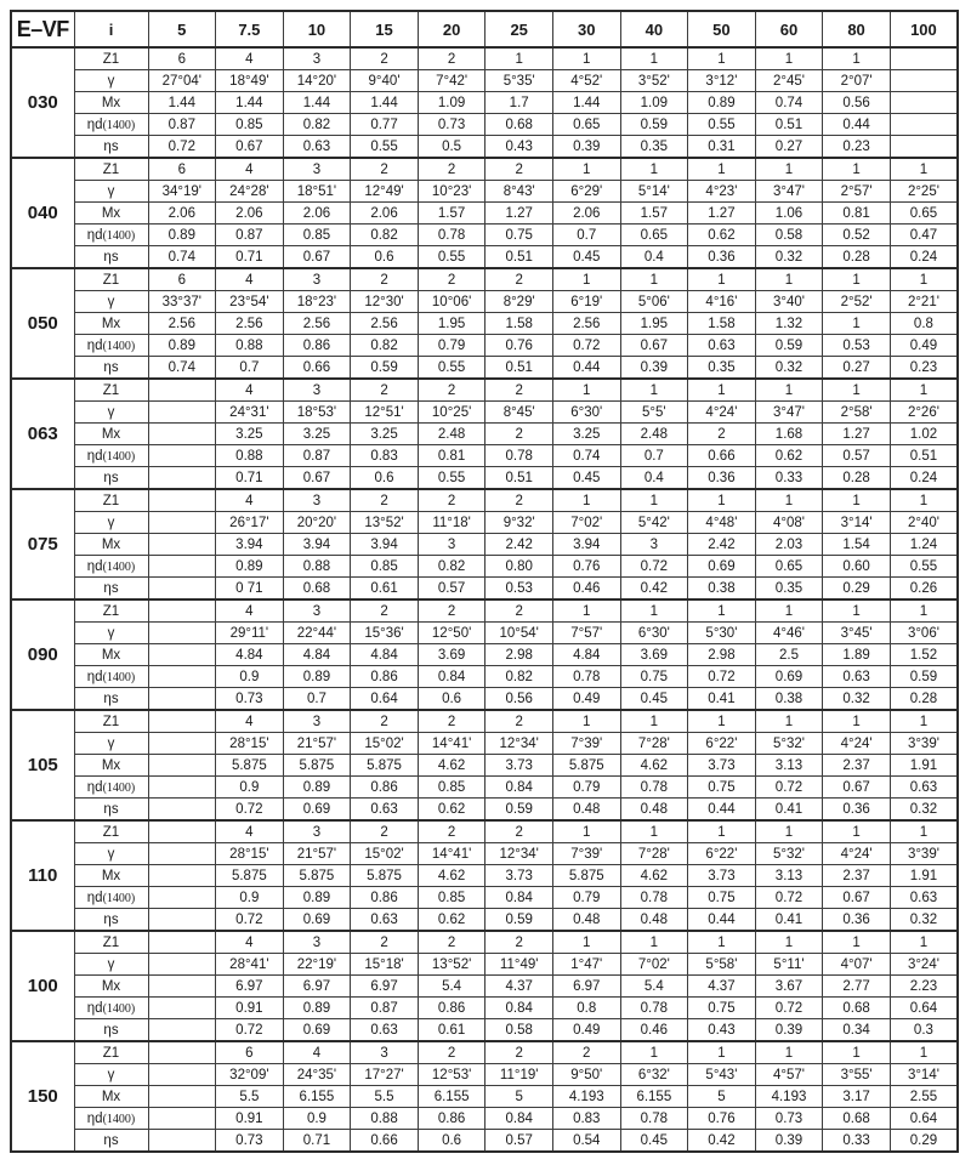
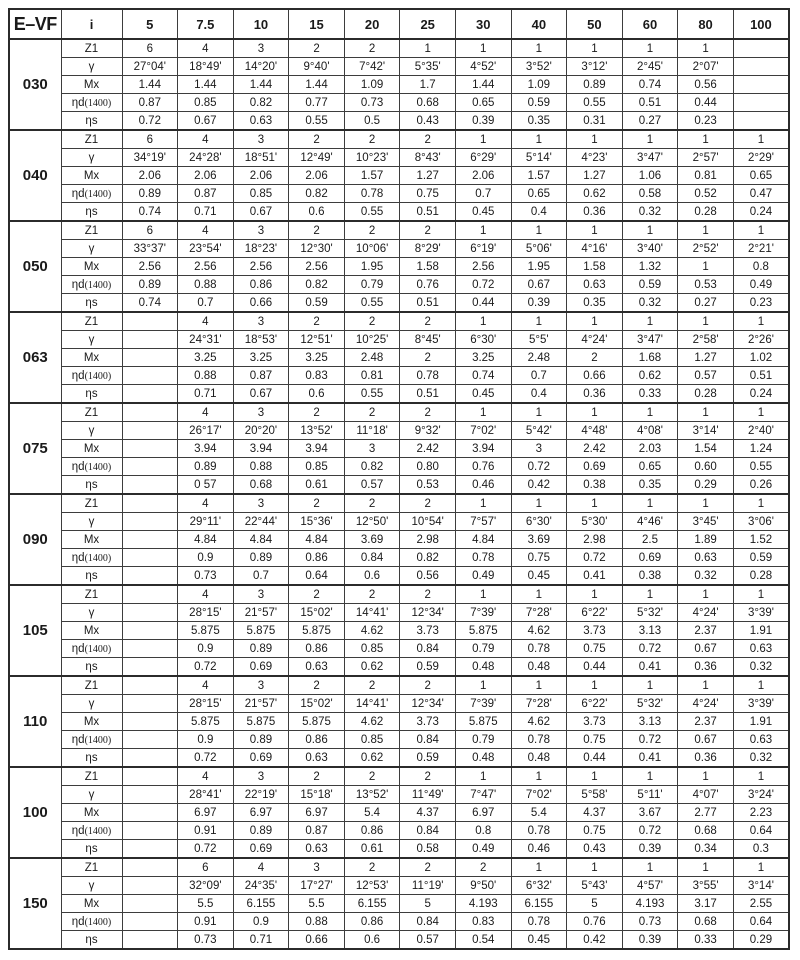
  E–VF	i	5	7.5	10	15	20	25	30	40	50	60	80	100
  030	Z1	6	4	3	2	2	1	1	1	1	1	1
  γ	27°04'	18°49'	14°20'	9°40'	7°42'	5°35'	4°52'	3°52'	3°12'	2°45'	2°07'
  Mx	1.44	1.44	1.44	1.44	1.09	1.7	1.44	1.09	0.89	0.74	0.56
  ηd(1400)	0.87	0.85	0.82	0.77	0.73	0.68	0.65	0.59	0.55	0.51	0.44
  ηs	0.72	0.67	0.63	0.55	0.5	0.43	0.39	0.35	0.31	0.27	0.23
  040	Z1	6	4	3	2	2	2	1	1	1	1	1	1
- γ	34°19'	24°28'	18°51'	12°49'	10°23'	8°43'	6°29'	5°14'	4°23'	3°47'	2°57'	2°25'
+ γ	34°19'	24°28'	18°51'	12°49'	10°23'	8°43'	6°29'	5°14'	4°23'	3°47'	2°57'	2°29'
  Mx	2.06	2.06	2.06	2.06	1.57	1.27	2.06	1.57	1.27	1.06	0.81	0.65
  ηd(1400)	0.89	0.87	0.85	0.82	0.78	0.75	0.7	0.65	0.62	0.58	0.52	0.47
  ηs	0.74	0.71	0.67	0.6	0.55	0.51	0.45	0.4	0.36	0.32	0.28	0.24
  050	Z1	6	4	3	2	2	2	1	1	1	1	1	1
  γ	33°37'	23°54'	18°23'	12°30'	10°06'	8°29'	6°19'	5°06'	4°16'	3°40'	2°52'	2°21'
  Mx	2.56	2.56	2.56	2.56	1.95	1.58	2.56	1.95	1.58	1.32	1	0.8
  ηd(1400)	0.89	0.88	0.86	0.82	0.79	0.76	0.72	0.67	0.63	0.59	0.53	0.49
  ηs	0.74	0.7	0.66	0.59	0.55	0.51	0.44	0.39	0.35	0.32	0.27	0.23
  063	Z1		4	3	2	2	2	1	1	1	1	1	1
  γ		24°31'	18°53'	12°51'	10°25'	8°45'	6°30'	5°5'	4°24'	3°47'	2°58'	2°26'
  Mx		3.25	3.25	3.25	2.48	2	3.25	2.48	2	1.68	1.27	1.02
  ηd(1400)		0.88	0.87	0.83	0.81	0.78	0.74	0.7	0.66	0.62	0.57	0.51
  ηs		0.71	0.67	0.6	0.55	0.51	0.45	0.4	0.36	0.33	0.28	0.24
  075	Z1		4	3	2	2	2	1	1	1	1	1	1
  γ		26°17'	20°20'	13°52'	11°18'	9°32'	7°02'	5°42'	4°48'	4°08'	3°14'	2°40'
  Mx		3.94	3.94	3.94	3	2.42	3.94	3	2.42	2.03	1.54	1.24
  ηd(1400)		0.89	0.88	0.85	0.82	0.80	0.76	0.72	0.69	0.65	0.60	0.55
- ηs		0 71	0.68	0.61	0.57	0.53	0.46	0.42	0.38	0.35	0.29	0.26
+ ηs		0 57	0.68	0.61	0.57	0.53	0.46	0.42	0.38	0.35	0.29	0.26
  090	Z1		4	3	2	2	2	1	1	1	1	1	1
  γ		29°11'	22°44'	15°36'	12°50'	10°54'	7°57'	6°30'	5°30'	4°46'	3°45'	3°06'
  Mx		4.84	4.84	4.84	3.69	2.98	4.84	3.69	2.98	2.5	1.89	1.52
  ηd(1400)		0.9	0.89	0.86	0.84	0.82	0.78	0.75	0.72	0.69	0.63	0.59
  ηs		0.73	0.7	0.64	0.6	0.56	0.49	0.45	0.41	0.38	0.32	0.28
  105	Z1		4	3	2	2	2	1	1	1	1	1	1
  γ		28°15'	21°57'	15°02'	14°41'	12°34'	7°39'	7°28'	6°22'	5°32'	4°24'	3°39'
  Mx		5.875	5.875	5.875	4.62	3.73	5.875	4.62	3.73	3.13	2.37	1.91
  ηd(1400)		0.9	0.89	0.86	0.85	0.84	0.79	0.78	0.75	0.72	0.67	0.63
  ηs		0.72	0.69	0.63	0.62	0.59	0.48	0.48	0.44	0.41	0.36	0.32
  110	Z1		4	3	2	2	2	1	1	1	1	1	1
  γ		28°15'	21°57'	15°02'	14°41'	12°34'	7°39'	7°28'	6°22'	5°32'	4°24'	3°39'
  Mx		5.875	5.875	5.875	4.62	3.73	5.875	4.62	3.73	3.13	2.37	1.91
  ηd(1400)		0.9	0.89	0.86	0.85	0.84	0.79	0.78	0.75	0.72	0.67	0.63
  ηs		0.72	0.69	0.63	0.62	0.59	0.48	0.48	0.44	0.41	0.36	0.32
  100	Z1		4	3	2	2	2	1	1	1	1	1	1
- γ		28°41'	22°19'	15°18'	13°52'	11°49'	1°47'	7°02'	5°58'	5°11'	4°07'	3°24'
+ γ		28°41'	22°19'	15°18'	13°52'	11°49'	7°47'	7°02'	5°58'	5°11'	4°07'	3°24'
  Mx		6.97	6.97	6.97	5.4	4.37	6.97	5.4	4.37	3.67	2.77	2.23
  ηd(1400)		0.91	0.89	0.87	0.86	0.84	0.8	0.78	0.75	0.72	0.68	0.64
  ηs		0.72	0.69	0.63	0.61	0.58	0.49	0.46	0.43	0.39	0.34	0.3
  150	Z1		6	4	3	2	2	2	1	1	1	1	1
  γ		32°09'	24°35'	17°27'	12°53'	11°19'	9°50'	6°32'	5°43'	4°57'	3°55'	3°14'
  Mx		5.5	6.155	5.5	6.155	5	4.193	6.155	5	4.193	3.17	2.55
  ηd(1400)		0.91	0.9	0.88	0.86	0.84	0.83	0.78	0.76	0.73	0.68	0.64
  ηs		0.73	0.71	0.66	0.6	0.57	0.54	0.45	0.42	0.39	0.33	0.29
